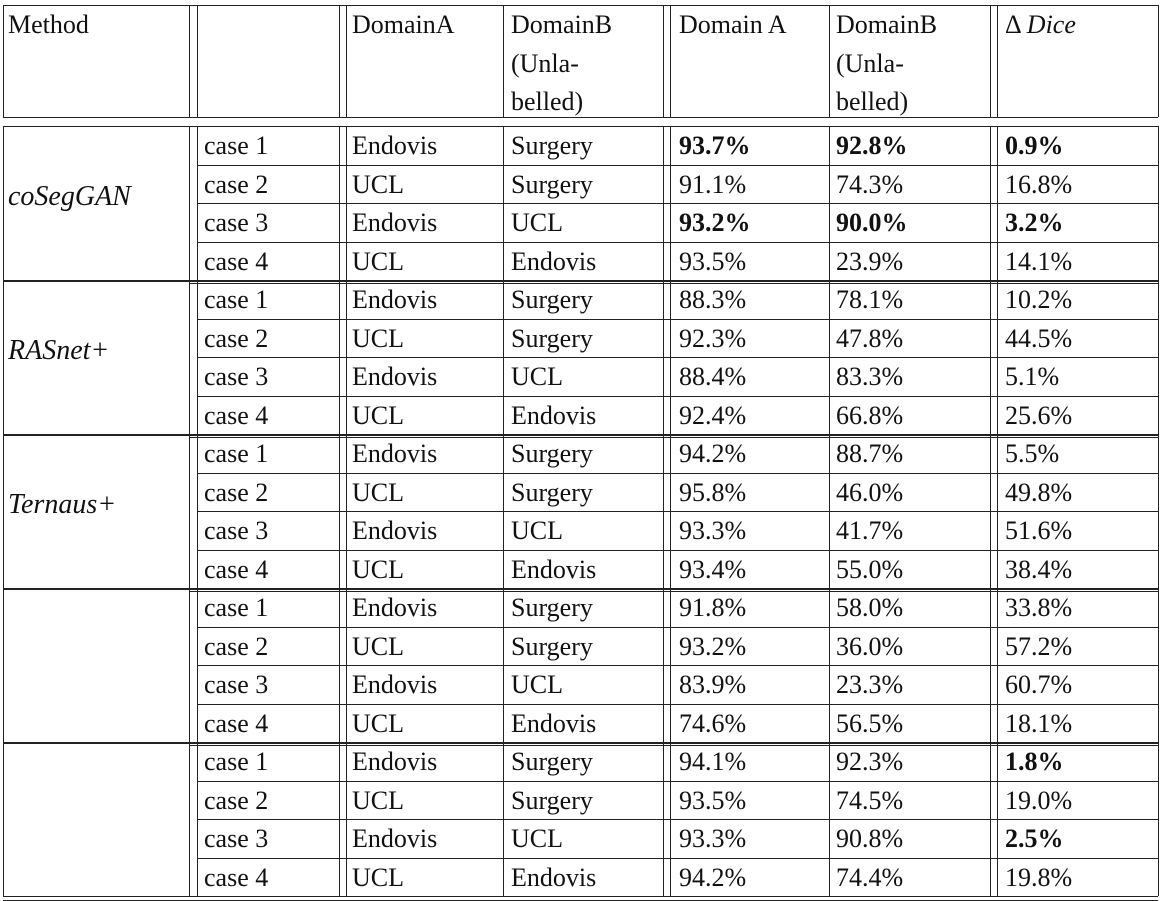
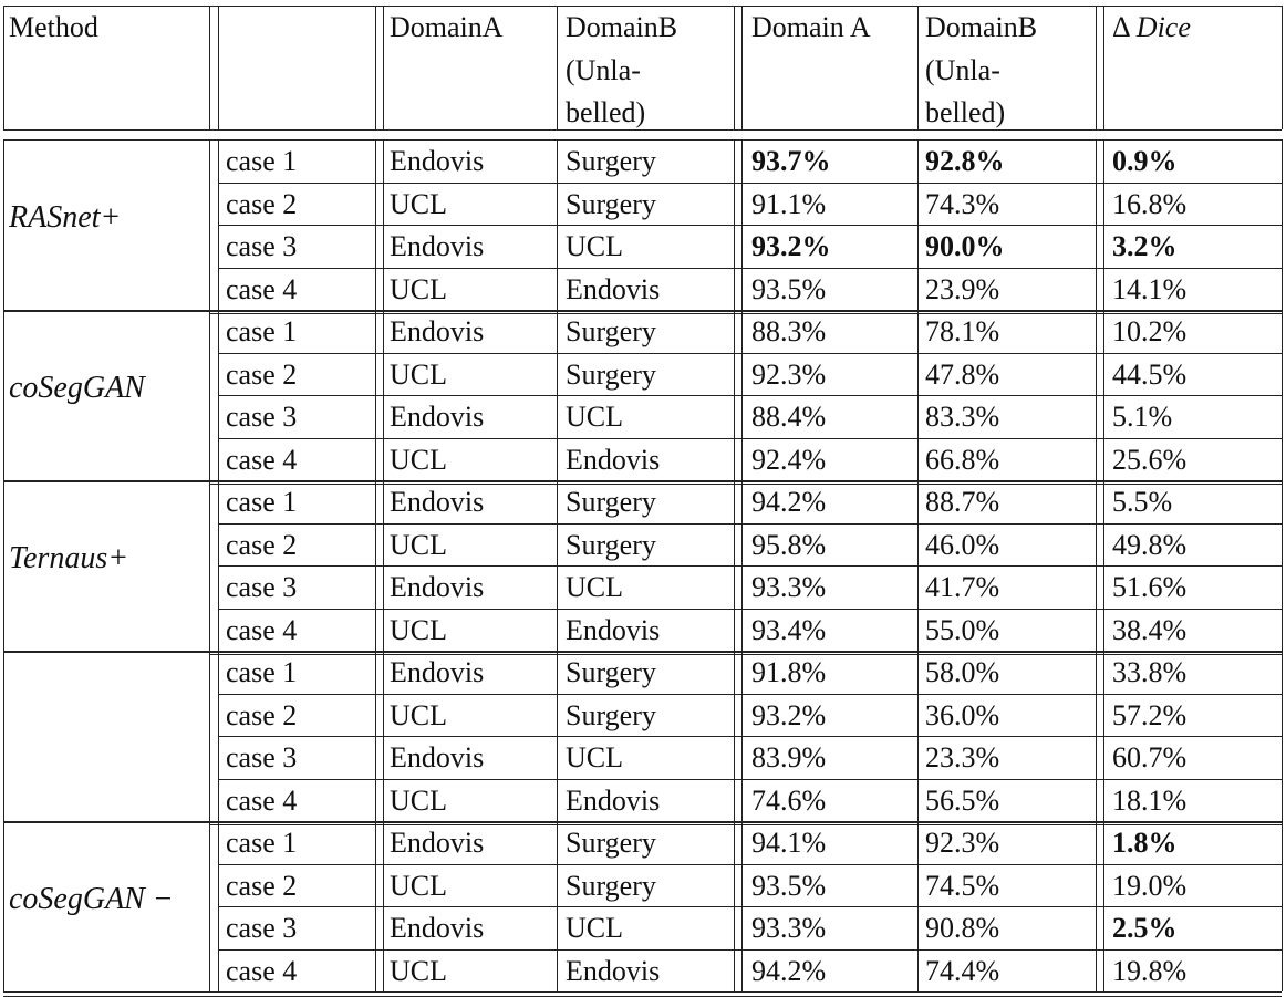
  Method
  DomainA
  DomainB
  (Unla-
  belled)
  Domain A
  DomainB
  (Unla-
  belled)
  Δ Dice
- coSegGAN
+ RASnet+
  case 1
  Endovis
  Surgery
  93.7%
  92.8%
  0.9%
  case 2
  UCL
  Surgery
  91.1%
  74.3%
  16.8%
  case 3
  Endovis
  UCL
  93.2%
  90.0%
  3.2%
  case 4
  UCL
  Endovis
  93.5%
  23.9%
  14.1%
- RASnet+
+ coSegGAN
  case 1
  Endovis
  Surgery
  88.3%
  78.1%
  10.2%
  case 2
  UCL
  Surgery
  92.3%
  47.8%
  44.5%
  case 3
  Endovis
  UCL
  88.4%
  83.3%
  5.1%
  case 4
  UCL
  Endovis
  92.4%
  66.8%
  25.6%
  Ternaus+
  case 1
  Endovis
  Surgery
  94.2%
  88.7%
  5.5%
  case 2
  UCL
  Surgery
  95.8%
  46.0%
  49.8%
  case 3
  Endovis
  UCL
  93.3%
  41.7%
  51.6%
  case 4
  UCL
  Endovis
  93.4%
  55.0%
  38.4%
  case 1
  Endovis
  Surgery
  91.8%
  58.0%
  33.8%
  case 2
  UCL
  Surgery
  93.2%
  36.0%
  57.2%
  case 3
  Endovis
  UCL
  83.9%
  23.3%
  60.7%
  case 4
  UCL
  Endovis
  74.6%
  56.5%
  18.1%
+ coSegGAN −
  case 1
  Endovis
  Surgery
  94.1%
  92.3%
  1.8%
  case 2
  UCL
  Surgery
  93.5%
  74.5%
  19.0%
  case 3
  Endovis
  UCL
  93.3%
  90.8%
  2.5%
  case 4
  UCL
  Endovis
  94.2%
  74.4%
  19.8%
